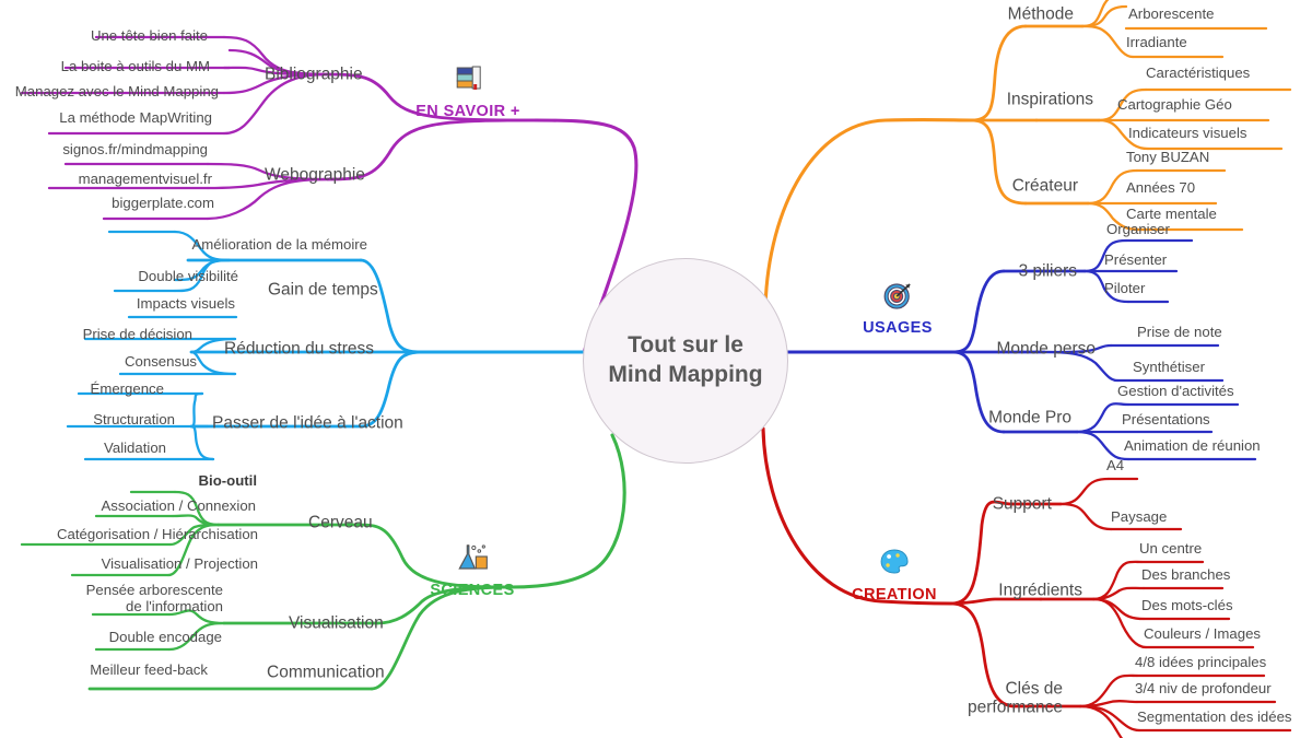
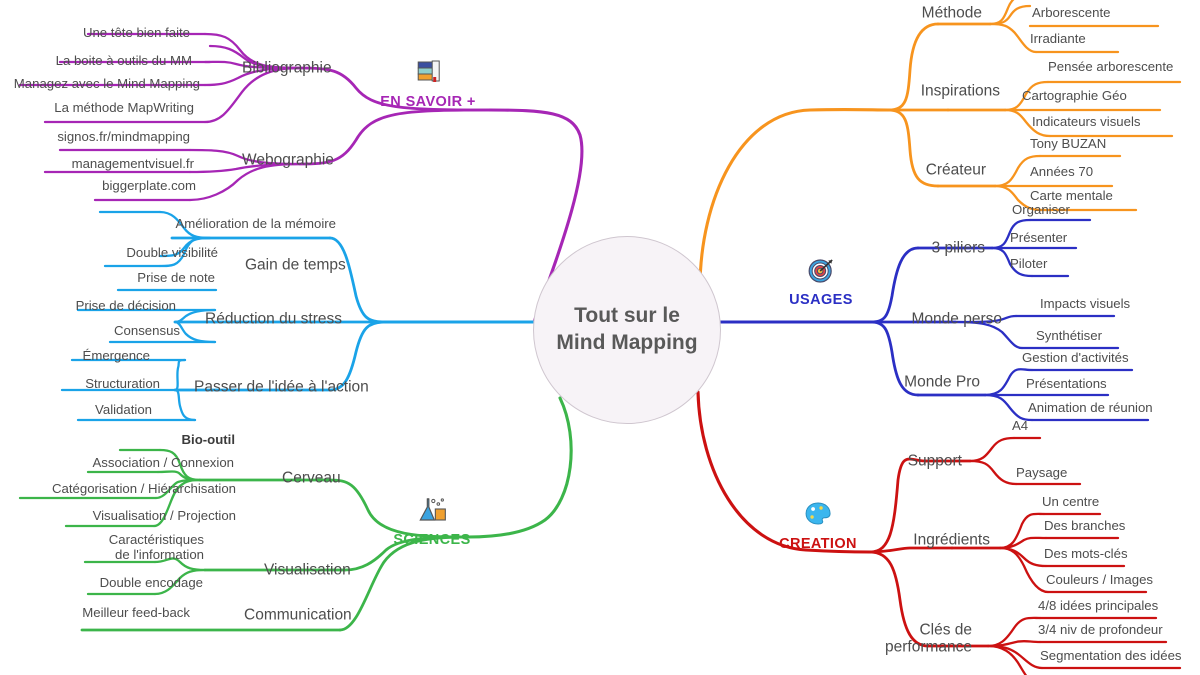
  Tout sur le
  Mind Mapping
  EN SAVOIR +
  SCIENCES
  USAGES
  CREATION
  Bibliographie
  Webographie
  Une tête bien faite
  La boite à outils du MM
  Managez avec le Mind Mapping
  La méthode MapWriting
  signos.fr/mindmapping
  managementvisuel.fr
  biggerplate.com
  Gain de temps
  Réduction du stress
  Passer de l'idée à l'action
  Amélioration de la mémoire
  Double visibilité
- Impacts visuels
+ Prise de note
  Prise de décision
  Consensus
  Émergence
  Structuration
  Validation
  Cerveau
  Visualisation
  Communication
  Bio-outil
  Association / Connexion
  Catégorisation / Hiérarchisation
  Visualisation / Projection
- Pensée arborescente
+ Caractéristiques
  de l'information
  Double encodage
  Meilleur feed-back
  Méthode
  Inspirations
  Créateur
  Arborescente
  Irradiante
- Caractéristiques
+ Pensée arborescente
  Cartographie Géo
  Indicateurs visuels
  Tony BUZAN
  Années 70
  Carte mentale
  3 piliers
  Monde perso
  Monde Pro
  Organiser
  Présenter
  Piloter
- Prise de note
+ Impacts visuels
  Synthétiser
  Gestion d'activités
  Présentations
  Animation de réunion
  Support
  Ingrédients
  Clés de
  performance
  A4
  Paysage
  Un centre
  Des branches
  Des mots-clés
  Couleurs / Images
  4/8 idées principales
  3/4 niv de profondeur
  Segmentation des idées
